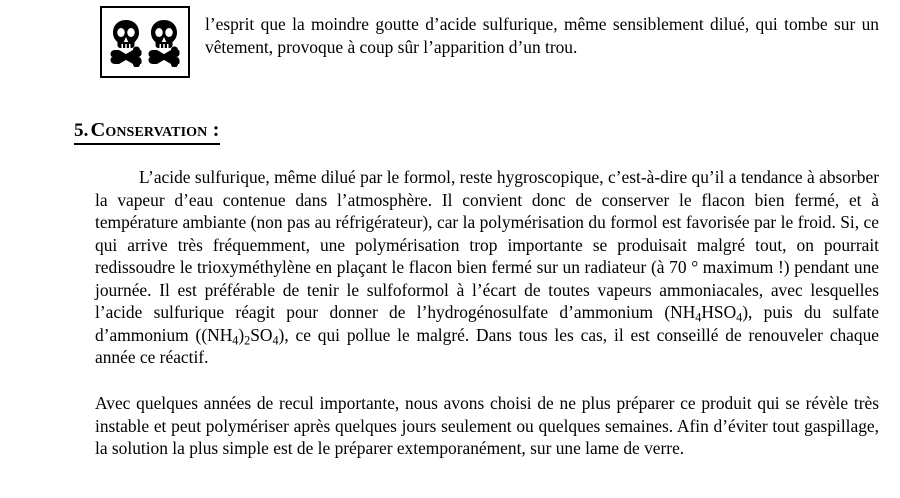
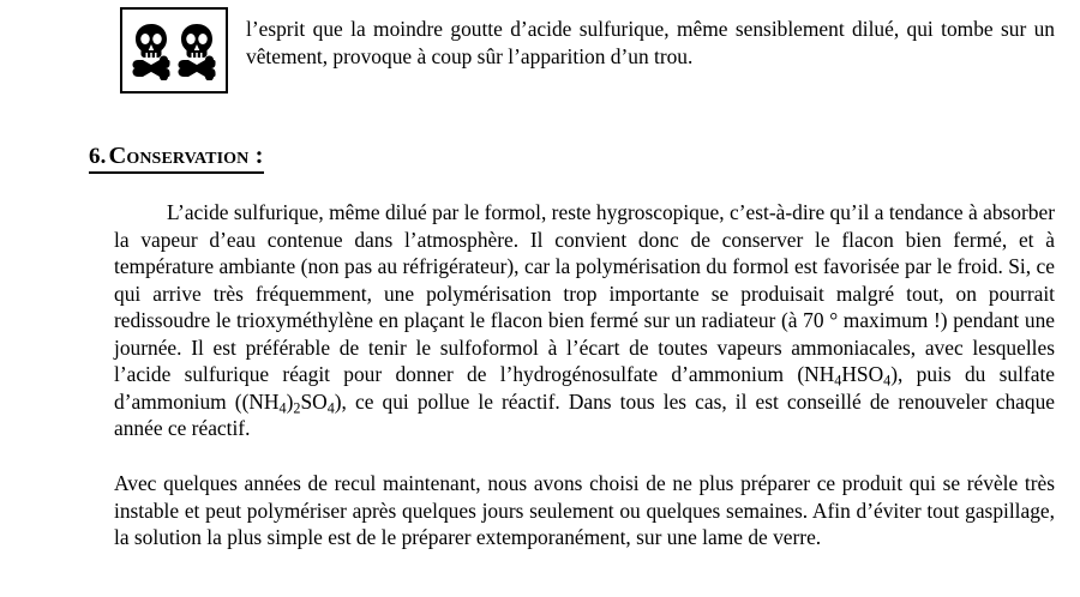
  l’esprit que la moindre goutte d’acide sulfurique, même sensiblement dilué, qui tombe sur un vêtement, provoque à coup sûr l’apparition d’un trou.
- 5.Conservation :
+ 6.Conservation :
- L’acide sulfurique, même dilué par le formol, reste hygroscopique, c’est-à-dire qu’il a tendance à absorber la vapeur d’eau contenue dans l’atmosphère. Il convient donc de conserver le flacon bien fermé, et à température ambiante (non pas au réfrigérateur), car la polymérisation du formol est favorisée par le froid. Si, ce qui arrive très fréquemment, une polymérisation trop importante se produisait malgré tout, on pourrait redissoudre le trioxyméthylène en plaçant le flacon bien fermé sur un radiateur (à 70 ° maximum !) pendant une journée. Il est préférable de tenir le sulfoformol à l’écart de toutes vapeurs ammoniacales, avec lesquelles l’acide sulfurique réagit pour donner de l’hydrogénosulfate d’ammonium (NH4HSO4), puis du sulfate d’ammonium ((NH4)2SO4), ce qui pollue le malgré. Dans tous les cas, il est conseillé de renouveler chaque année ce réactif.
+ L’acide sulfurique, même dilué par le formol, reste hygroscopique, c’est-à-dire qu’il a tendance à absorber la vapeur d’eau contenue dans l’atmosphère. Il convient donc de conserver le flacon bien fermé, et à température ambiante (non pas au réfrigérateur), car la polymérisation du formol est favorisée par le froid. Si, ce qui arrive très fréquemment, une polymérisation trop importante se produisait malgré tout, on pourrait redissoudre le trioxyméthylène en plaçant le flacon bien fermé sur un radiateur (à 70 ° maximum !) pendant une journée. Il est préférable de tenir le sulfoformol à l’écart de toutes vapeurs ammoniacales, avec lesquelles l’acide sulfurique réagit pour donner de l’hydrogénosulfate d’ammonium (NH4HSO4), puis du sulfate d’ammonium ((NH4)2SO4), ce qui pollue le réactif. Dans tous les cas, il est conseillé de renouveler chaque année ce réactif.
- Avec quelques années de recul importante, nous avons choisi de ne plus préparer ce produit qui se révèle très instable et peut polymériser après quelques jours seulement ou quelques semaines. Afin d’éviter tout gaspillage, la solution la plus simple est de le préparer extemporanément, sur une lame de verre.
+ Avec quelques années de recul maintenant, nous avons choisi de ne plus préparer ce produit qui se révèle très instable et peut polymériser après quelques jours seulement ou quelques semaines. Afin d’éviter tout gaspillage, la solution la plus simple est de le préparer extemporanément, sur une lame de verre.
